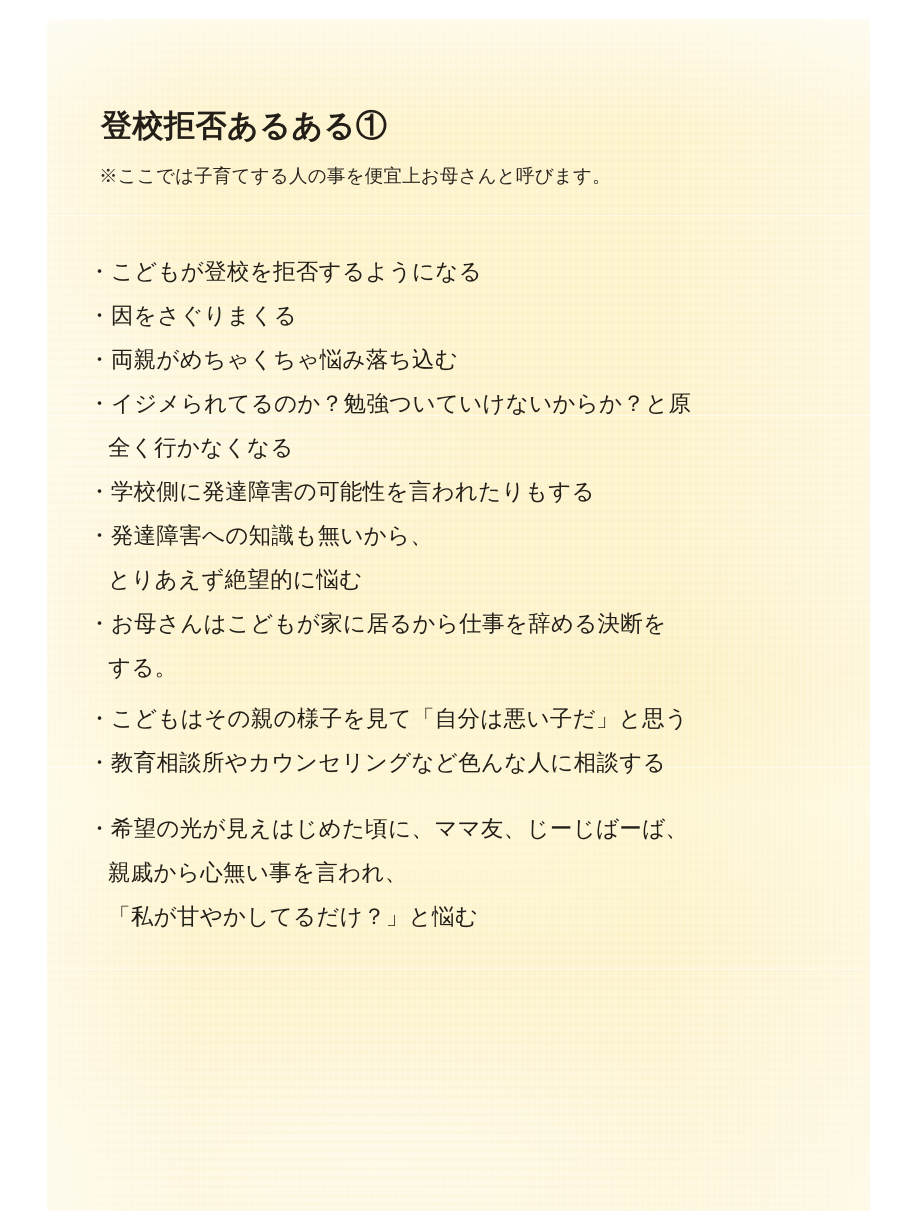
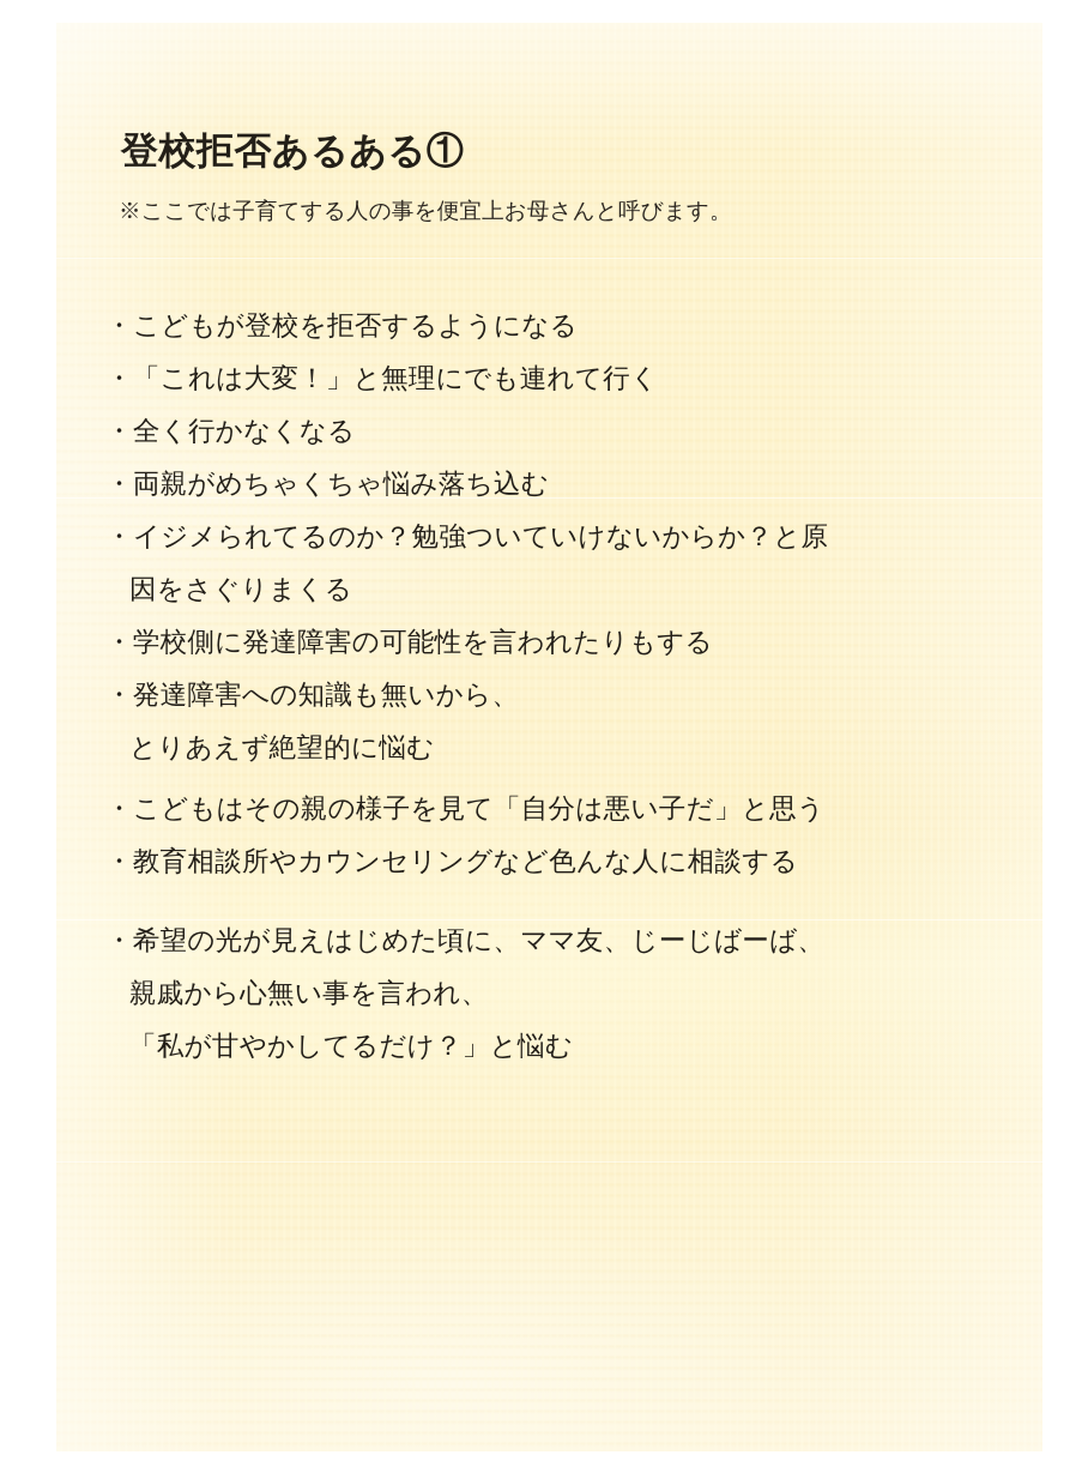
  登校拒否あるある①
  ※ここでは子育てする人の事を便宜上お母さんと呼びます。
  ・こどもが登校を拒否するようになる
+ ・「これは大変！」と無理にでも連れて行く
- ・因をさぐりまくる
+ ・全く行かなくなる
  ・両親がめちゃくちゃ悩み落ち込む
  ・イジメられてるのか？勉強ついていけないからか？と原
- 全く行かなくなる
+ 因をさぐりまくる
  ・学校側に発達障害の可能性を言われたりもする
  ・発達障害への知識も無いから、
  とりあえず絶望的に悩む
- ・お母さんはこどもが家に居るから仕事を辞める決断を
- する。
  ・こどもはその親の様子を見て「自分は悪い子だ」と思う
  ・教育相談所やカウンセリングなど色んな人に相談する
  ・希望の光が見えはじめた頃に、ママ友、じーじばーば、
  親戚から心無い事を言われ、
  「私が甘やかしてるだけ？」と悩む
